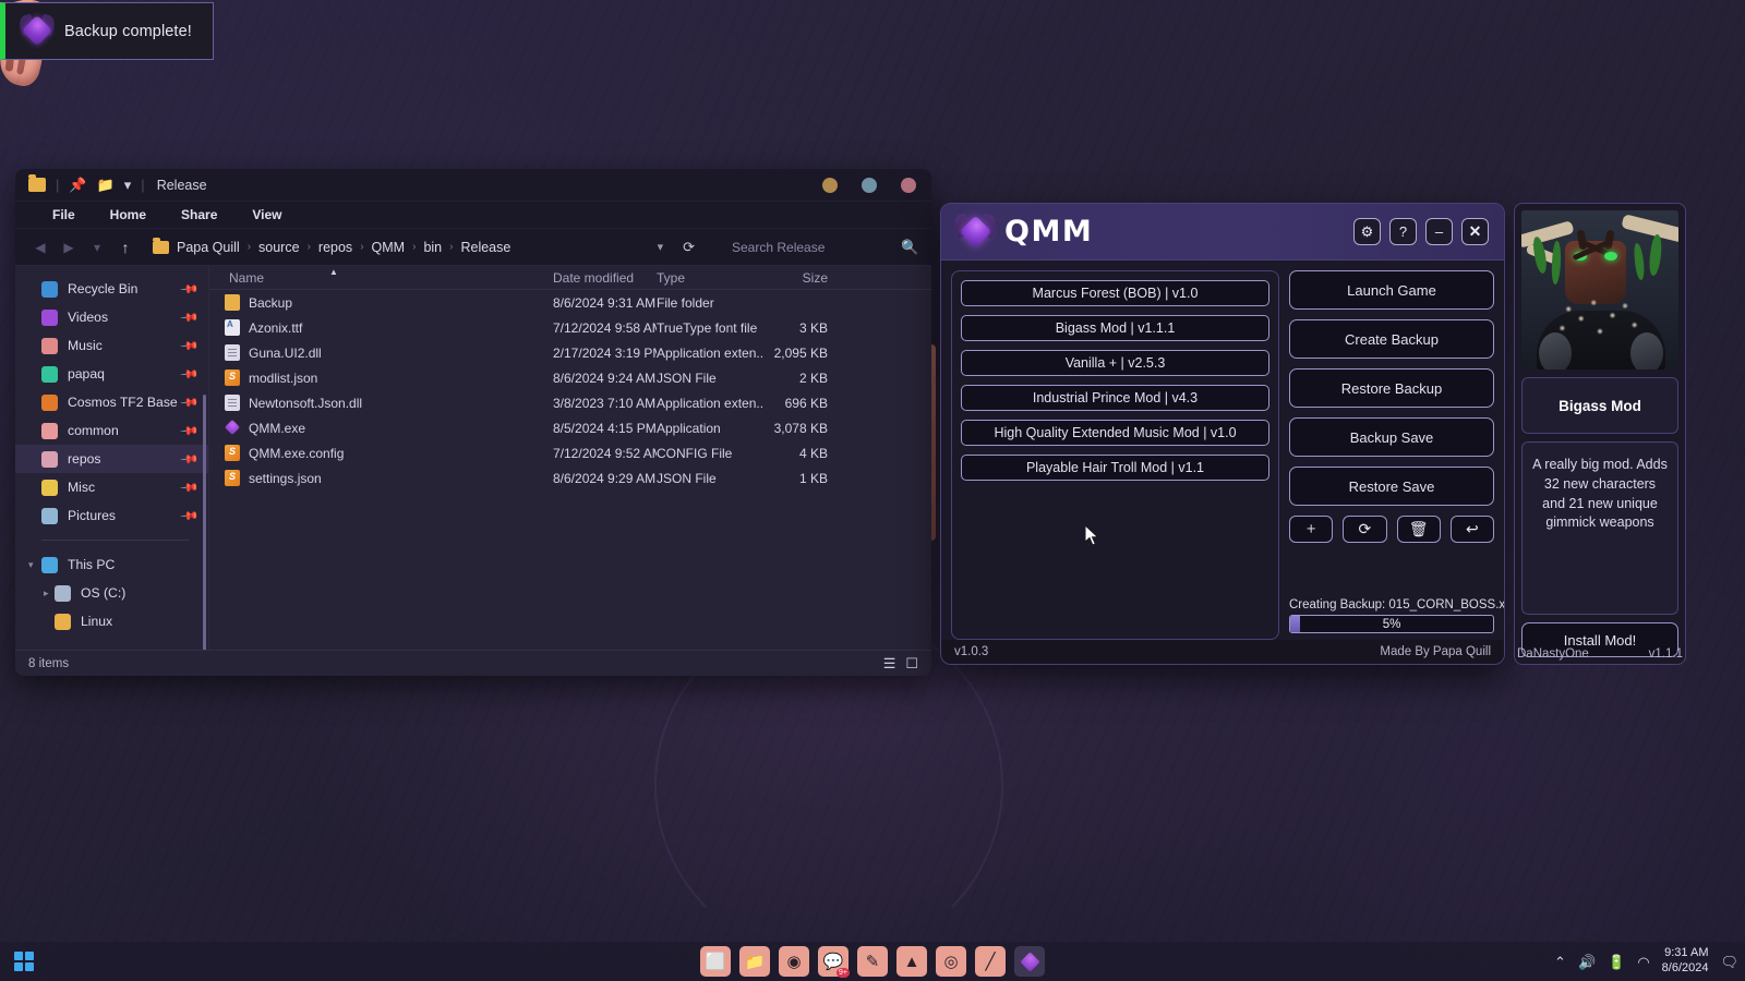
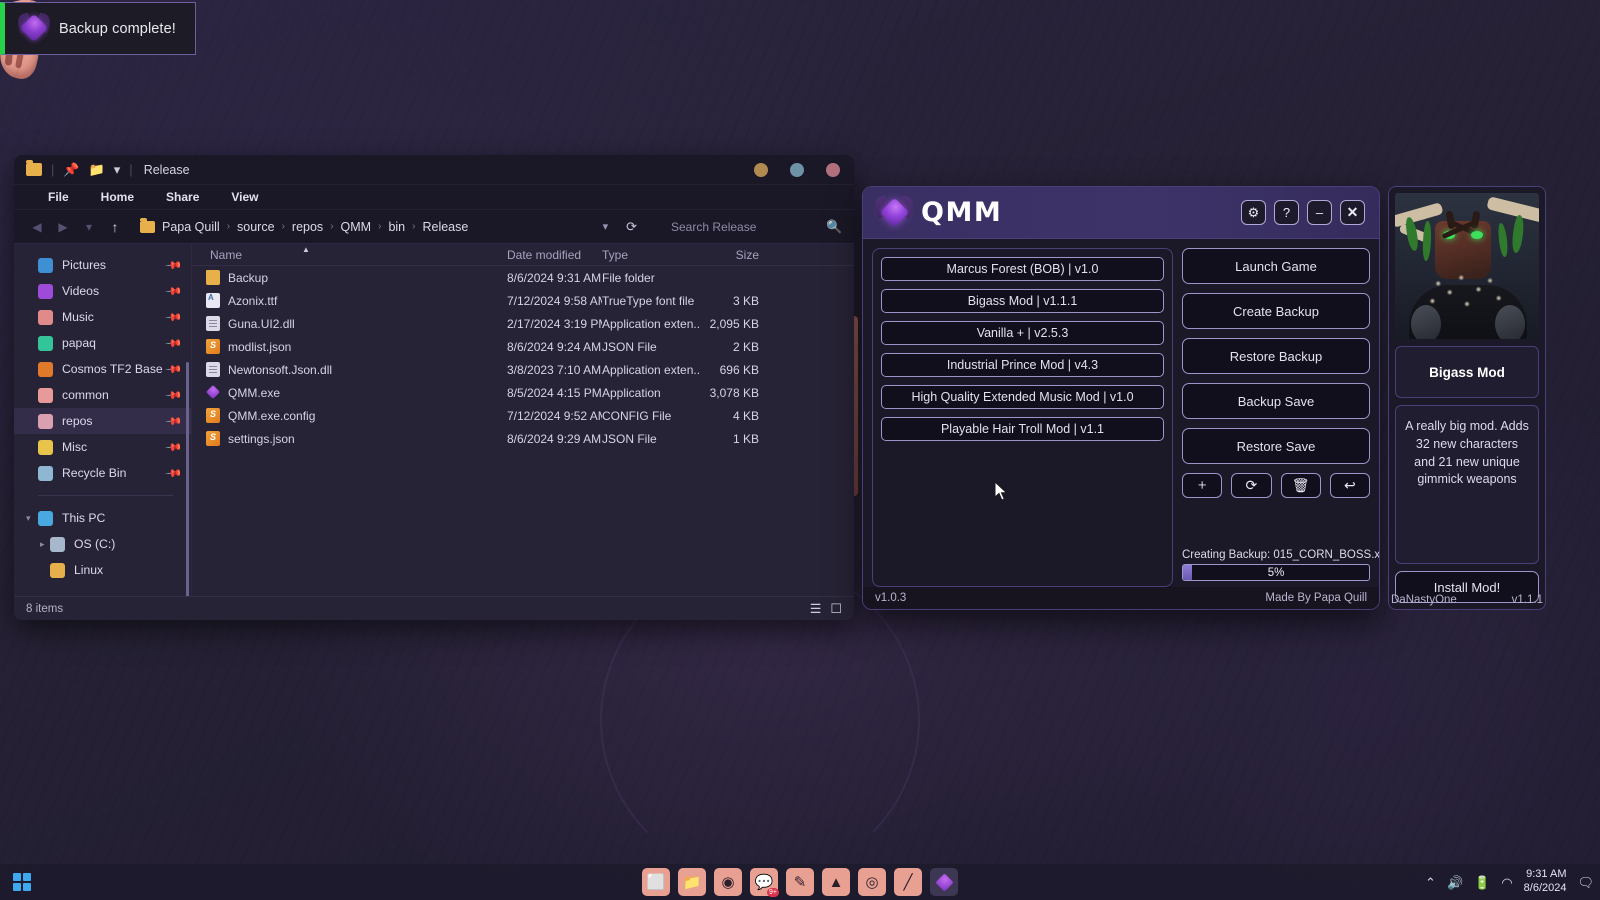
  Backup complete!
  |
  📌
  📁
  ▾
  |
  Release
  File
  Home
  Share
  View
  ◀
  ▶
  ▾
  ↑
  Papa Quill
  ›
  source
  ›
  repos
  ›
  QMM
  ›
  bin
  ›
  Release
  ▾
  ⟳
  Search Release
  🔍
- Recycle Bin
+ Pictures
  Videos
  Music
  papaq
  Cosmos TF2 Base
  common
  repos
  Misc
- Pictures
+ Recycle Bin
  ▾
  This PC
  ▸
  OS (C:)
  Linux
  ▲
  Name
  Date modified
  Type
  Size
  Backup
  8/6/2024 9:31 AM
  File folder
  Azonix.ttf
  7/12/2024 9:58 A
  TrueType font file
  3 KB
  Guna.UI2.dll
  2/17/2024 3:19 P
  Application exten..
  2,095 KB
  modlist.json
  8/6/2024 9:24 AM
  JSON File
  2 KB
  Newtonsoft.Json.dll
  3/8/2023 7:10 AM
  Application exten..
  696 KB
  QMM.exe
  8/5/2024 4:15 PM
  Application
  3,078 KB
  QMM.exe.config
  7/12/2024 9:52 A
  CONFIG File
  4 KB
  settings.json
  8/6/2024 9:29 AM
  JSON File
  1 KB
  8 items
  ☰
  ☐
  QMM
  ⚙
  ?
  –
  ✕
  Marcus Forest (BOB) | v1.0
  Bigass Mod | v1.1.1
  Vanilla + | v2.5.3
  Industrial Prince Mod | v4.3
  High Quality Extended Music Mod | v1.0
  Playable Hair Troll Mod | v1.1
  Launch Game
  Create Backup
  Restore Backup
  Backup Save
  Restore Save
  ＋
  ⟳
  🗑
  ↩
  Creating Backup: 015_CORN_BOSS.x
  5%
  v1.0.3
  Made By Papa Quill
  Bigass Mod
  A really big mod. Adds 32 new characters and 21 new unique gimmick weapons
  Install Mod!
  DaNastyOne
  v1.1.1
  ⬜
  📁
  ◉
  💬
  ✎
  ▲
  ◎
  ╱
  ⌃
  🔊
  🔋
  ◠
  9:31 AM
  8/6/2024
  🗨
